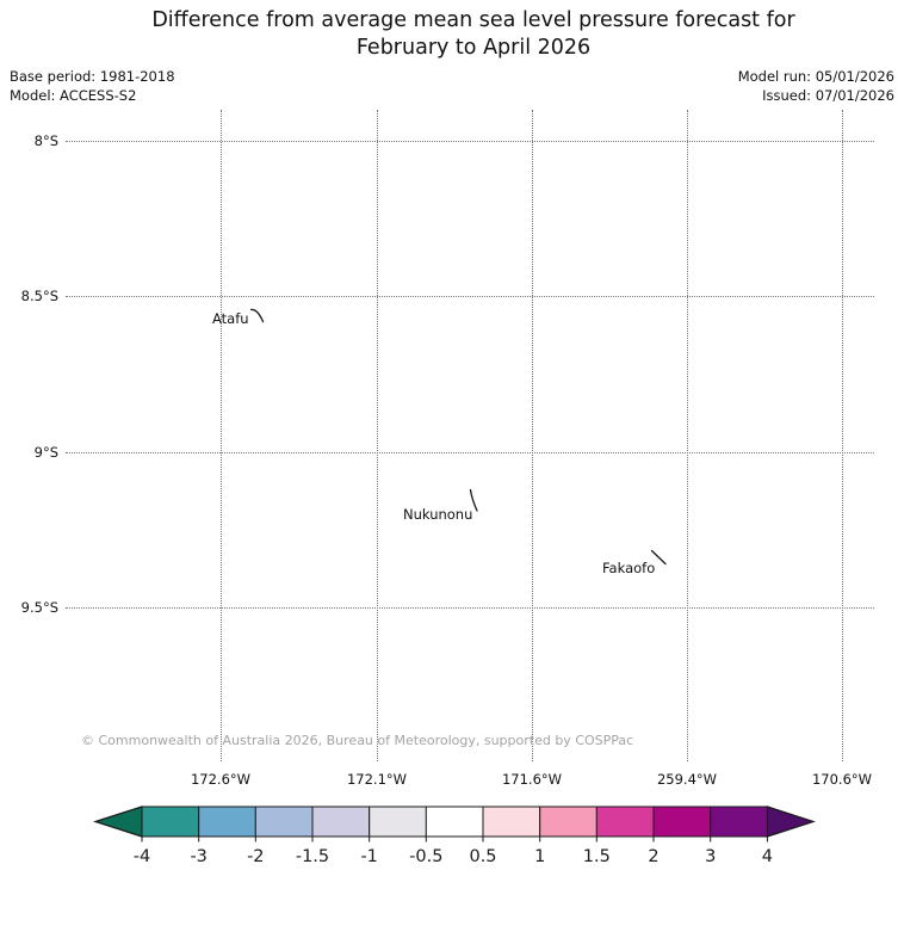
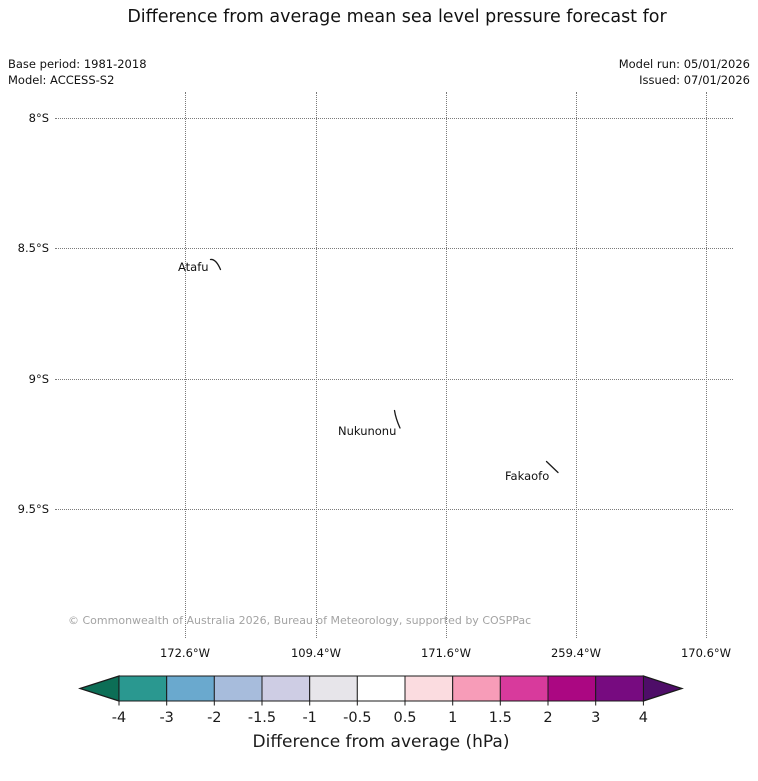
  Difference from average mean sea level pressure forecast for
- February to April 2026
  Base period: 1981-2018
  Model: ACCESS-S2
  Model run: 05/01/2026
  Issued: 07/01/2026
  8°S
  8.5°S
  9°S
  9.5°S
  172.6°W
- 172.1°W
+ 109.4°W
  171.6°W
  259.4°W
  170.6°W
  Atafu
  Nukunonu
  Fakaofo
  © Commonwealth of Australia 2026, Bureau of Meteorology, supported by COSPPac
  -4
  -3
  -2
  -1.5
  -1
  -0.5
  0.5
  1
  1.5
  2
  3
  4
+ Difference from average (hPa)
